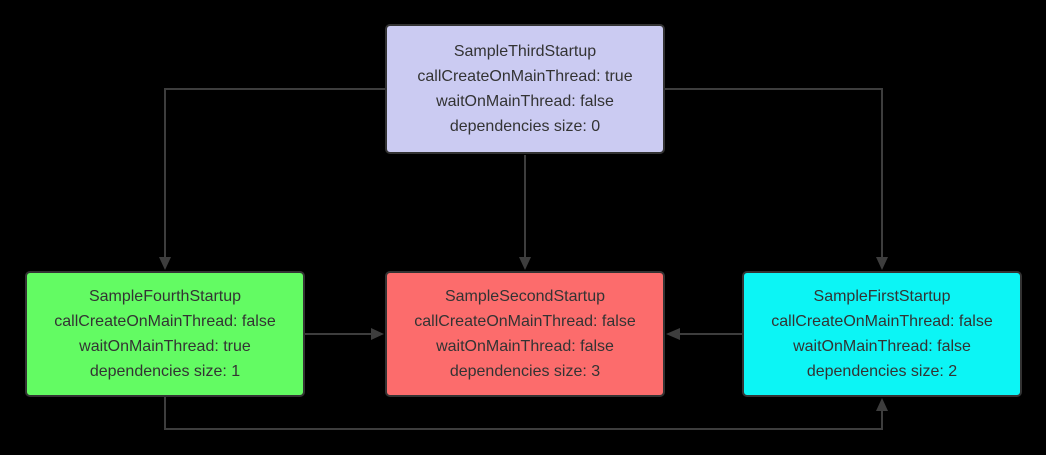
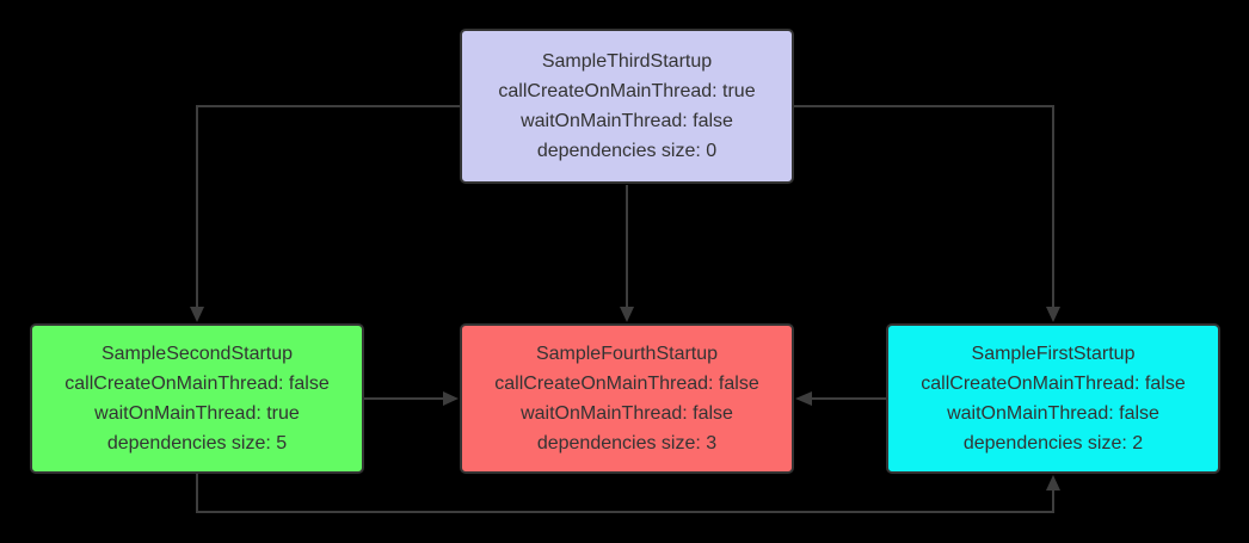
  SampleThirdStartup
  callCreateOnMainThread: true
  waitOnMainThread: false
  dependencies size: 0
- SampleFourthStartup
+ SampleSecondStartup
  callCreateOnMainThread: false
  waitOnMainThread: true
- dependencies size: 1
+ dependencies size: 5
- SampleSecondStartup
+ SampleFourthStartup
  callCreateOnMainThread: false
  waitOnMainThread: false
  dependencies size: 3
  SampleFirstStartup
  callCreateOnMainThread: false
  waitOnMainThread: false
  dependencies size: 2
